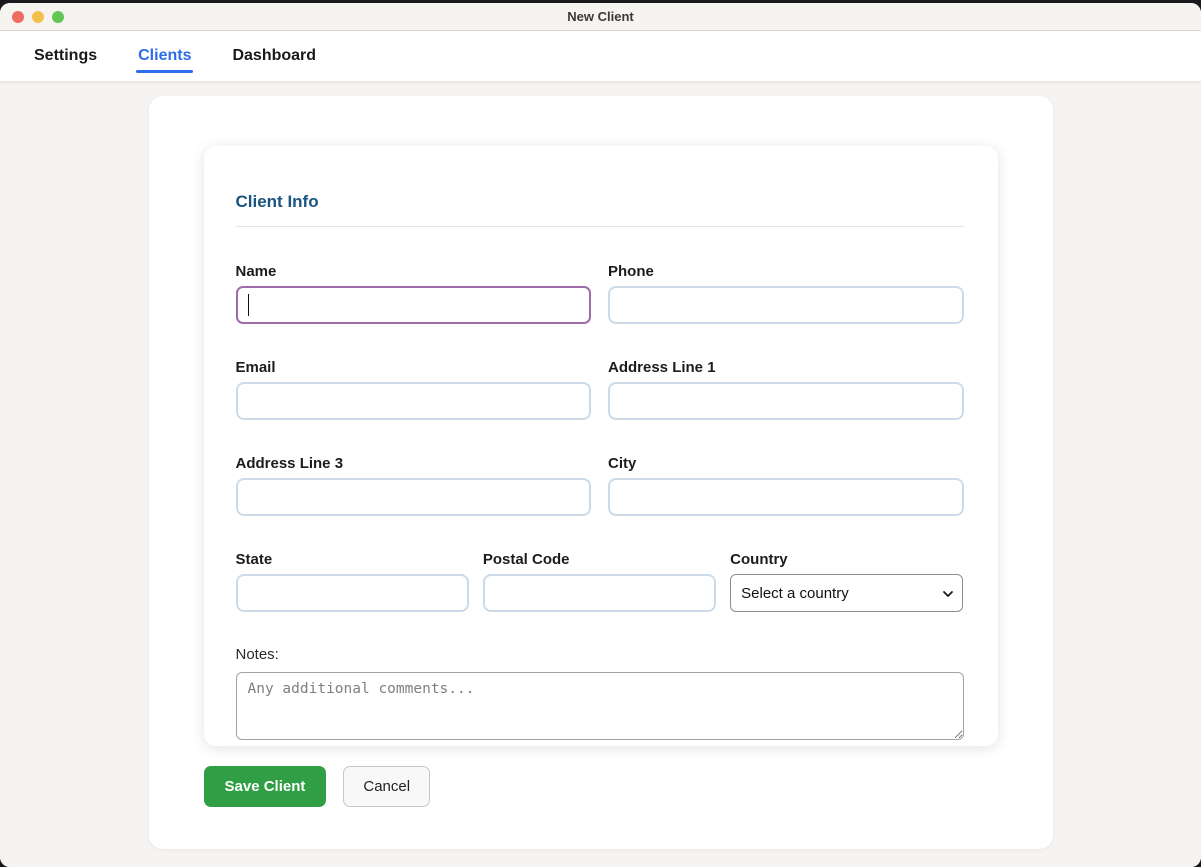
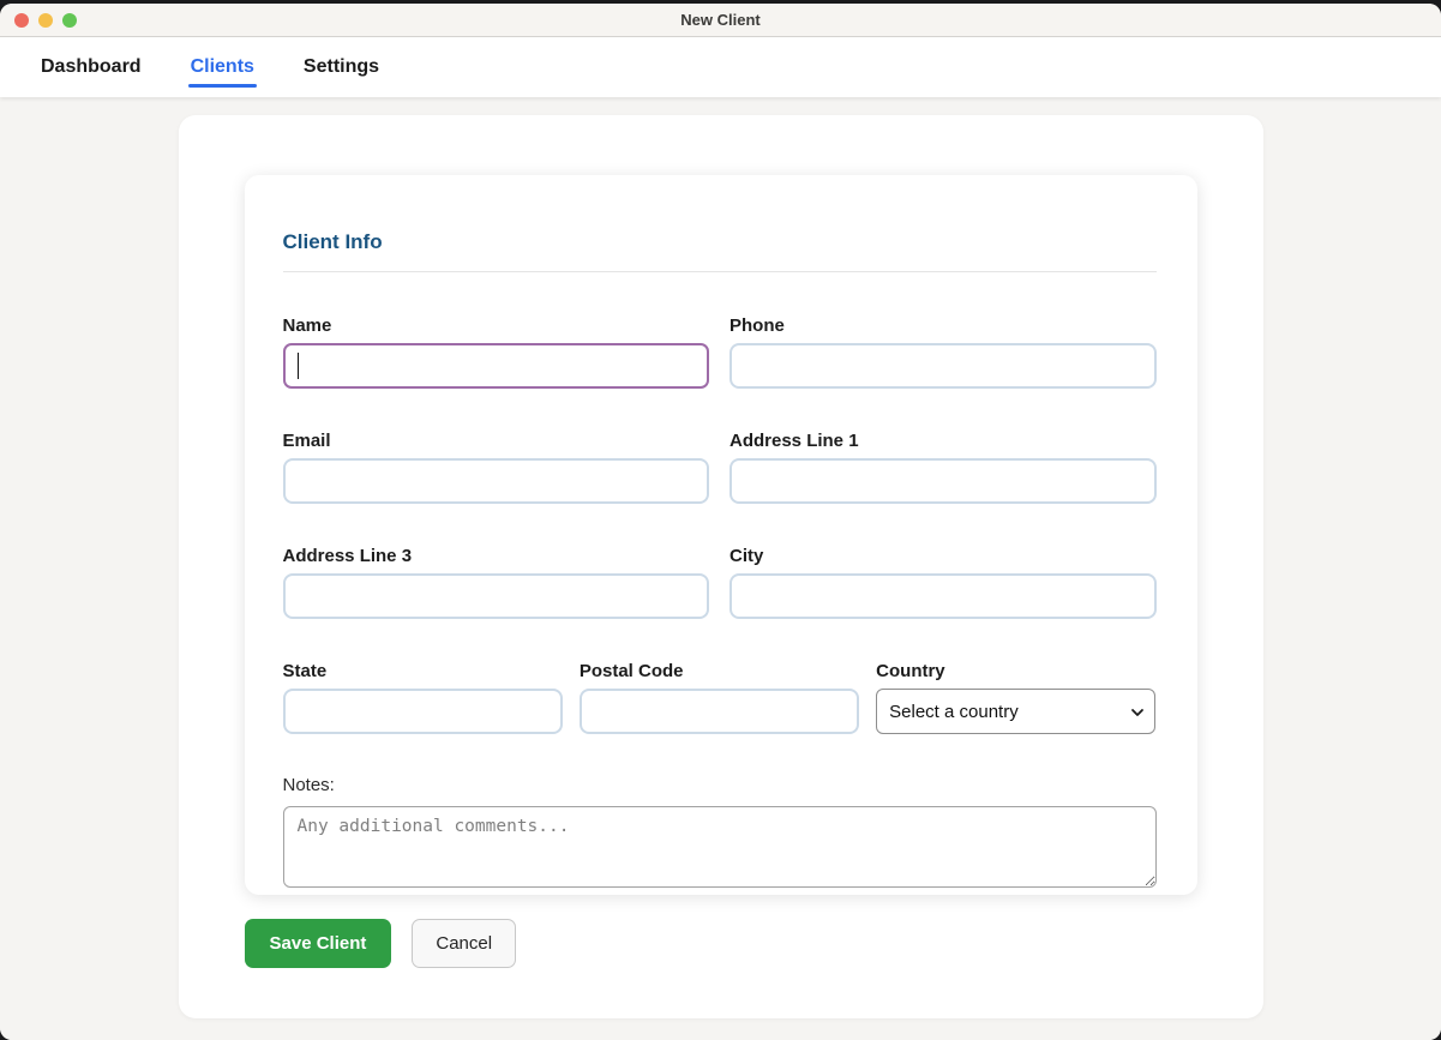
  New Client
- Settings
+ Dashboard
  Clients
- Dashboard
+ Settings
  Client Info
  Name
  Phone
  Email
  Address Line 1
  Address Line 3
  City
  State
  Postal Code
  Country
  Select a country
  Notes:
  Any additional comments...
  Save Client
  Cancel
